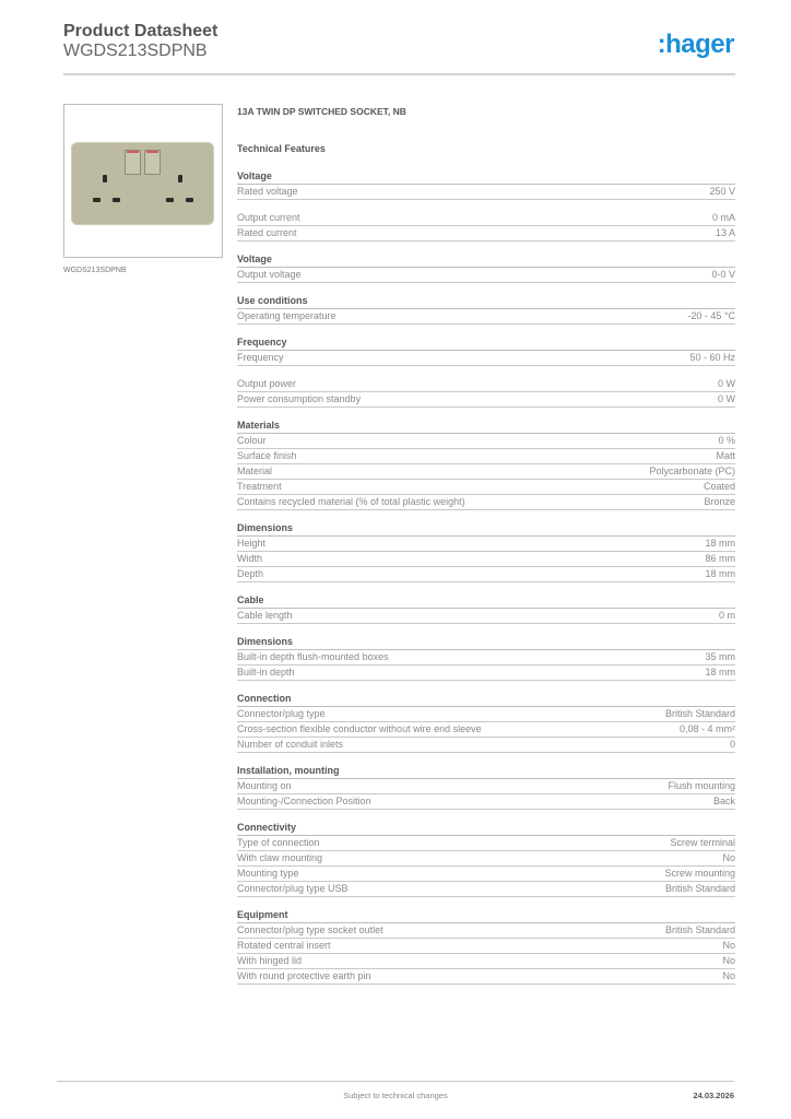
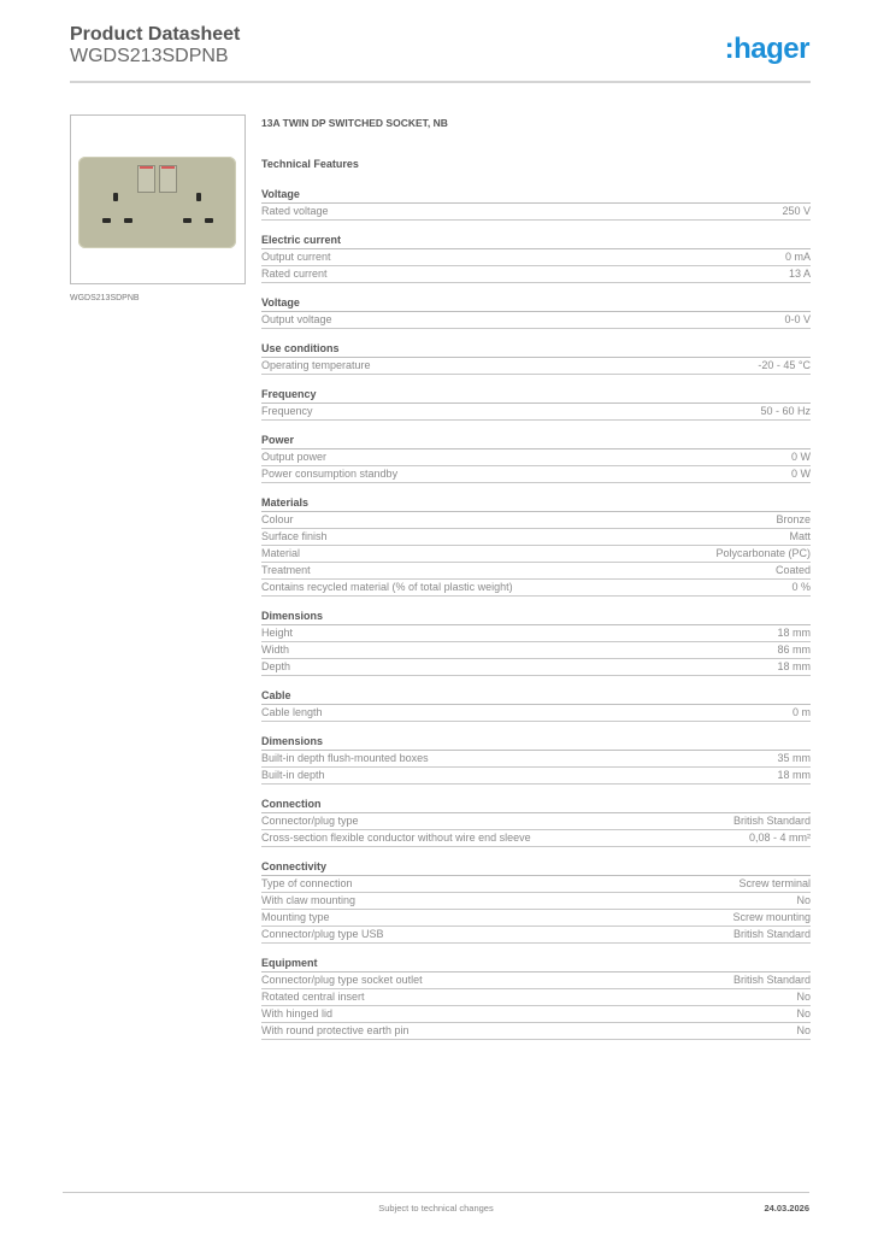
  Product Datasheet
  WGDS213SDPNB
  :hager
  13A TWIN DP SWITCHED SOCKET, NB
  Technical Features
  Voltage
  Rated voltage
  250 V
+ Electric current
  Output current
  0 mA
  Rated current
  13 A
  Voltage
  Output voltage
  0-0 V
  Use conditions
  Operating temperature
  -20 - 45 °C
  Frequency
  Frequency
  50 - 60 Hz
+ Power
  Output power
  0 W
  Power consumption standby
  0 W
  Materials
  Colour
- 0 %
+ Bronze
  Surface finish
  Matt
  Material
  Polycarbonate (PC)
  Treatment
  Coated
  Contains recycled material (% of total plastic weight)
- Bronze
+ 0 %
  Dimensions
  Height
  18 mm
  Width
  86 mm
  Depth
  18 mm
  Cable
  Cable length
  0 m
  Dimensions
  Built-in depth flush-mounted boxes
  35 mm
  Built-in depth
  18 mm
  Connection
  Connector/plug type
  British Standard
  Cross-section flexible conductor without wire end sleeve
  0,08 - 4 mm²
- Number of conduit inlets
- 0
- Installation, mounting
- Mounting on
- Flush mounting
- Mounting-/Connection Position
- Back
  Connectivity
  Type of connection
  Screw terminal
  With claw mounting
  No
  Mounting type
  Screw mounting
  Connector/plug type USB
  British Standard
  Equipment
  Connector/plug type socket outlet
  British Standard
  Rotated central insert
  No
  With hinged lid
  No
  With round protective earth pin
  No
  Subject to technical changes
  24.03.2026
